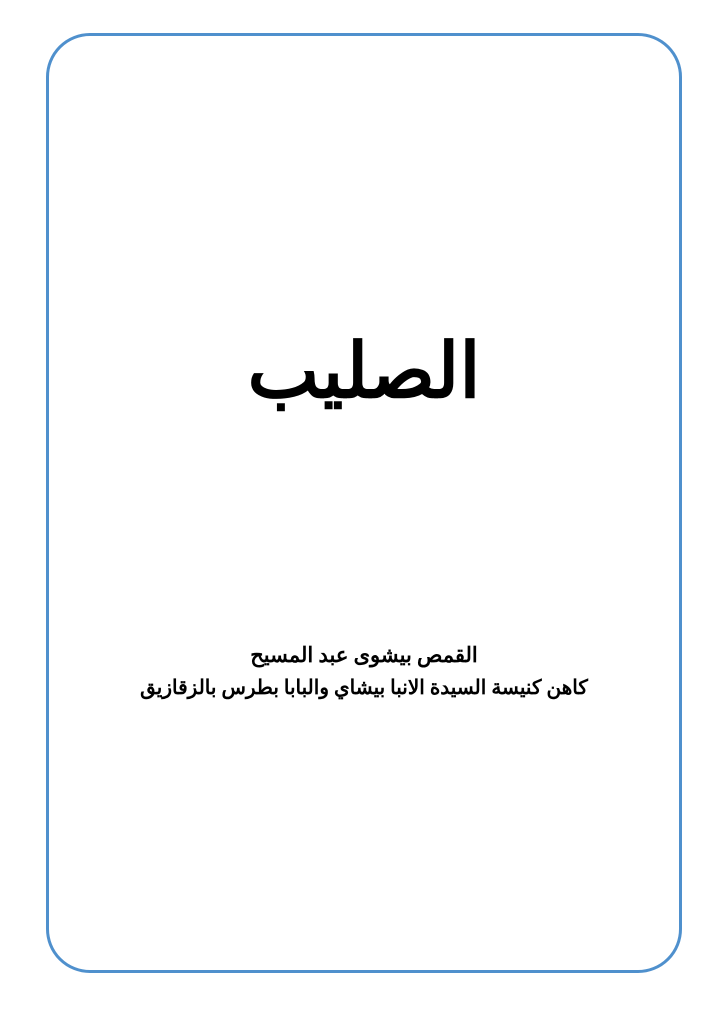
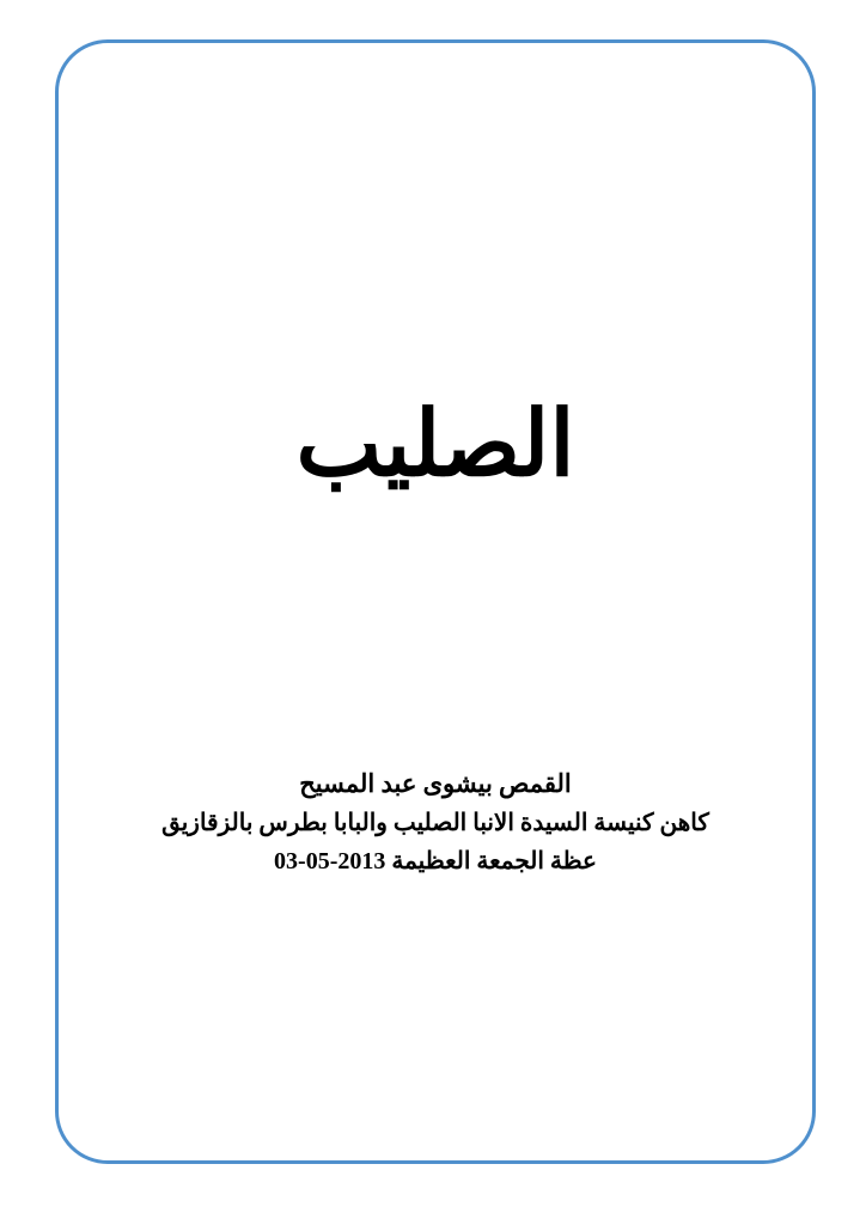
  الصليب
  القمص بيشوى عبد المسيح
- كاهن كنيسة السيدة الانبا بيشاي والبابا بطرس بالزقازيق
+ كاهن كنيسة السيدة الانبا الصليب والبابا بطرس بالزقازيق
+ عظة الجمعة العظيمة 2013-05-03
